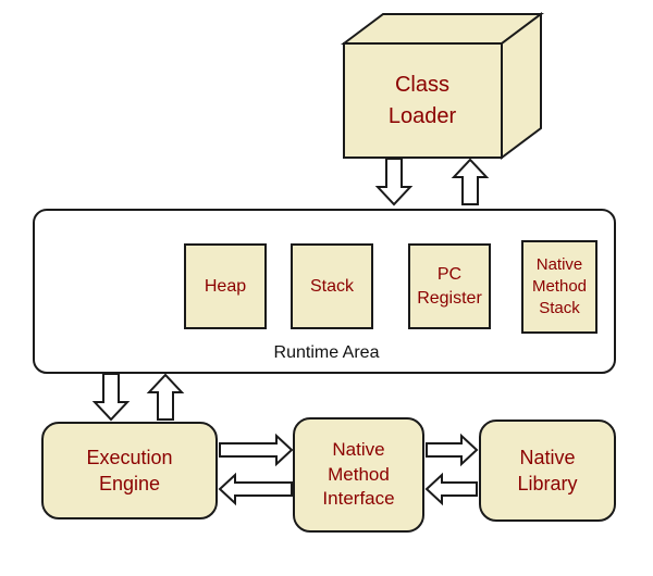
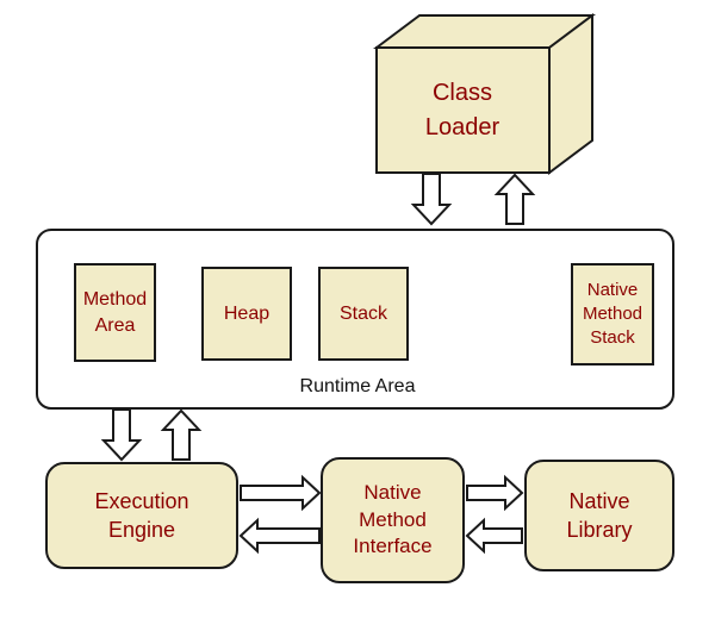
  Class Loader
  Runtime Area
+ Method Area
  Heap
  Stack
- PC Register
  Native Method Stack
  Execution Engine
  Native Method Interface
  Native Library
